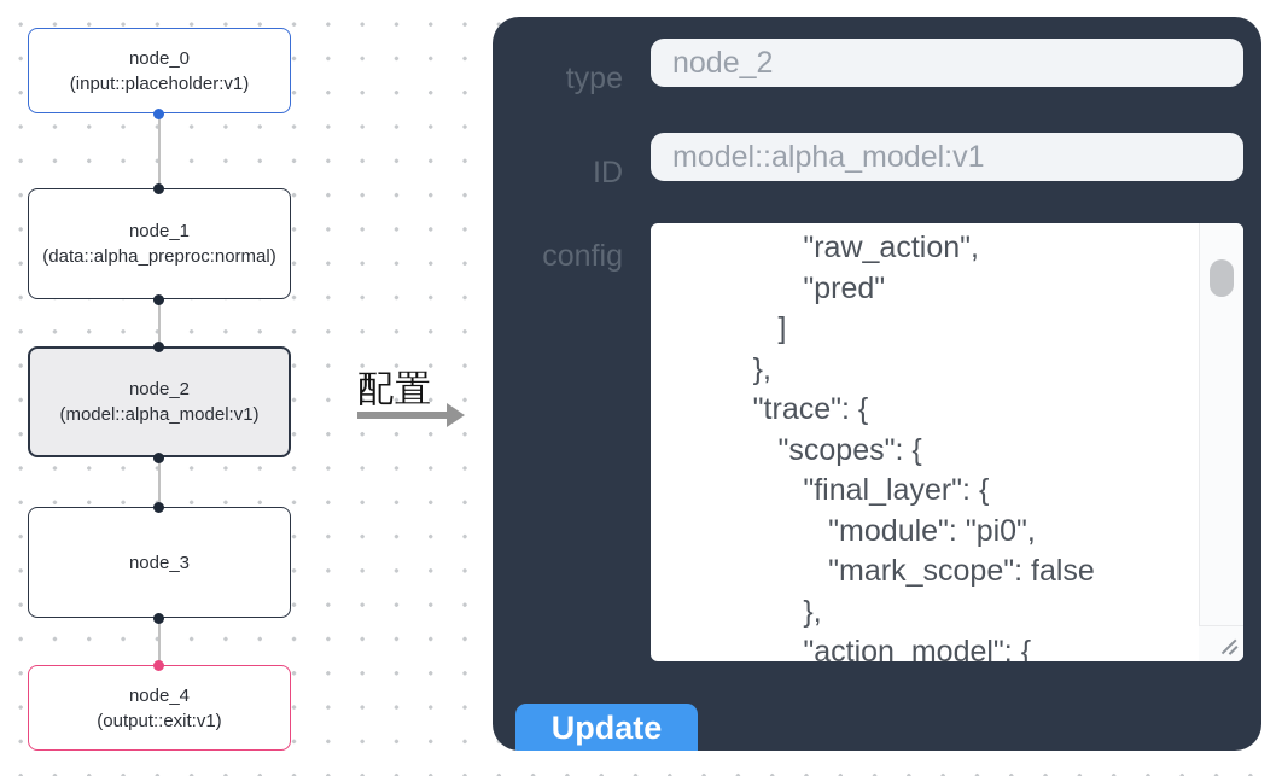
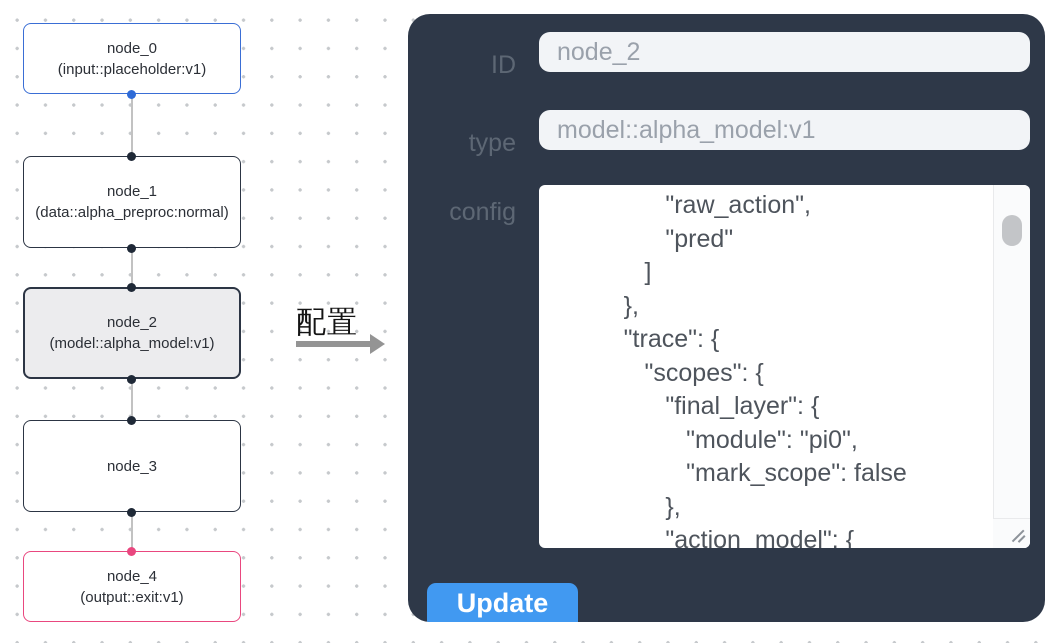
  node_0
  (input::placeholder:v1)
  node_1
  (data::alpha_preproc:normal)
  node_2
  (model::alpha_model:v1)
  node_3
  node_4
  (output::exit:v1)
  配置
- type
+ ID
  node_2
- ID
+ type
  model::alpha_model:v1
  config
  "raw_action",
  "pred"
  ]
  },
  "trace": {
  "scopes": {
  "final_layer": {
  "module": "pi0",
  "mark_scope": false
  },
  "action_model": {
  Update
